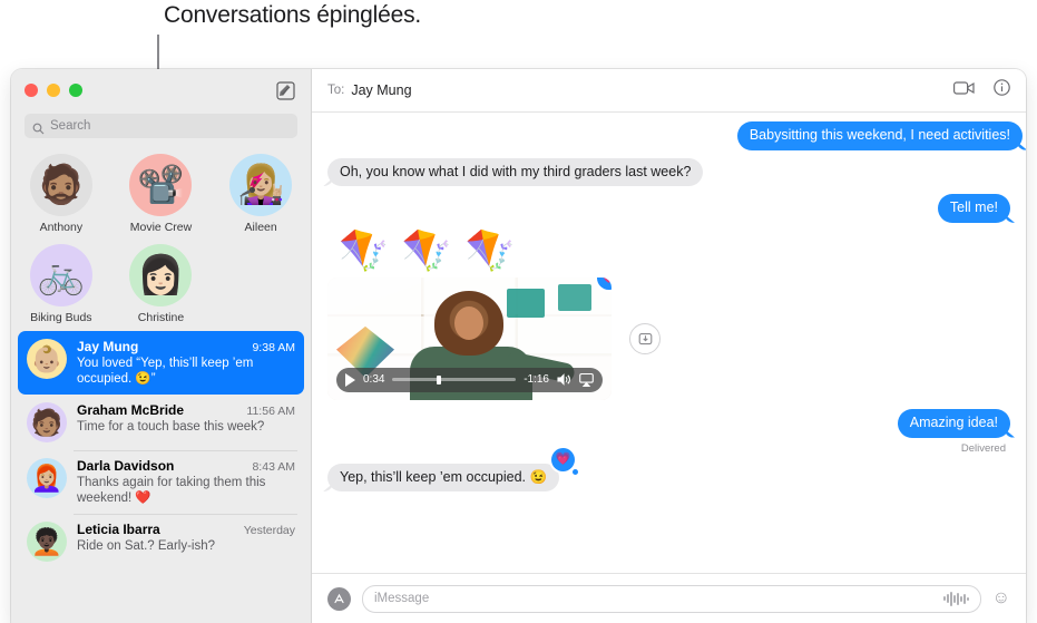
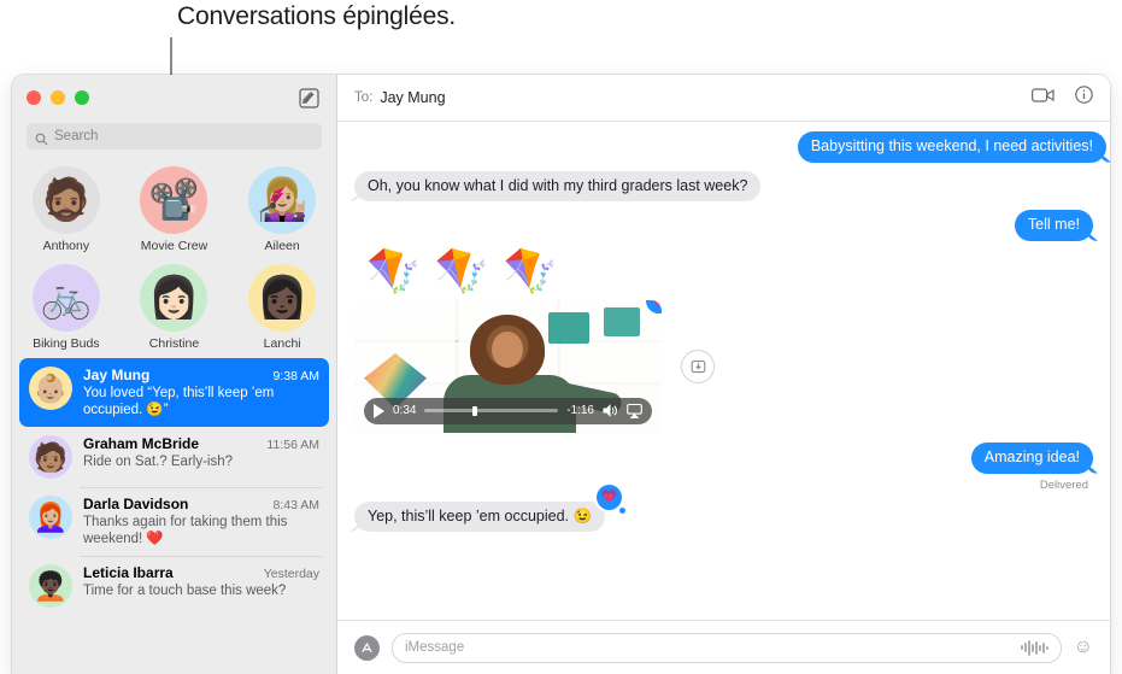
  Conversations épinglées.
  Search
  🧔🏽
  Anthony
  📽️
  Movie Crew
  👩🏼‍🎤
  Aileen
  🚲
  Biking Buds
  👩🏻
  Christine
+ 👩🏿
+ Lanchi
  👶🏼
  Jay Mung
  9:38 AM
  You loved “Yep, this’ll keep ’em occupied. 😉”
  🧑🏽
  Graham McBride
  11:56 AM
- Time for a touch base this week?
+ Ride on Sat.? Early-ish?
  👩🏼‍🦰
  Darla Davidson
  8:43 AM
  Thanks again for taking them this weekend! ❤️
  🧑🏿‍🦱
  Leticia Ibarra
  Yesterday
- Ride on Sat.? Early-ish?
+ Time for a touch base this week?
  To:
  Jay Mung
  Babysitting this weekend, I need activities!
  Oh, you know what I did with my third graders last week?
  Tell me!
  🪁🪁🪁
  0:34
  -1:16
  💗
  Amazing idea!
  Delivered
  Yep, this’ll keep ’em occupied. 😉
  💗
  iMessage
  ☺
